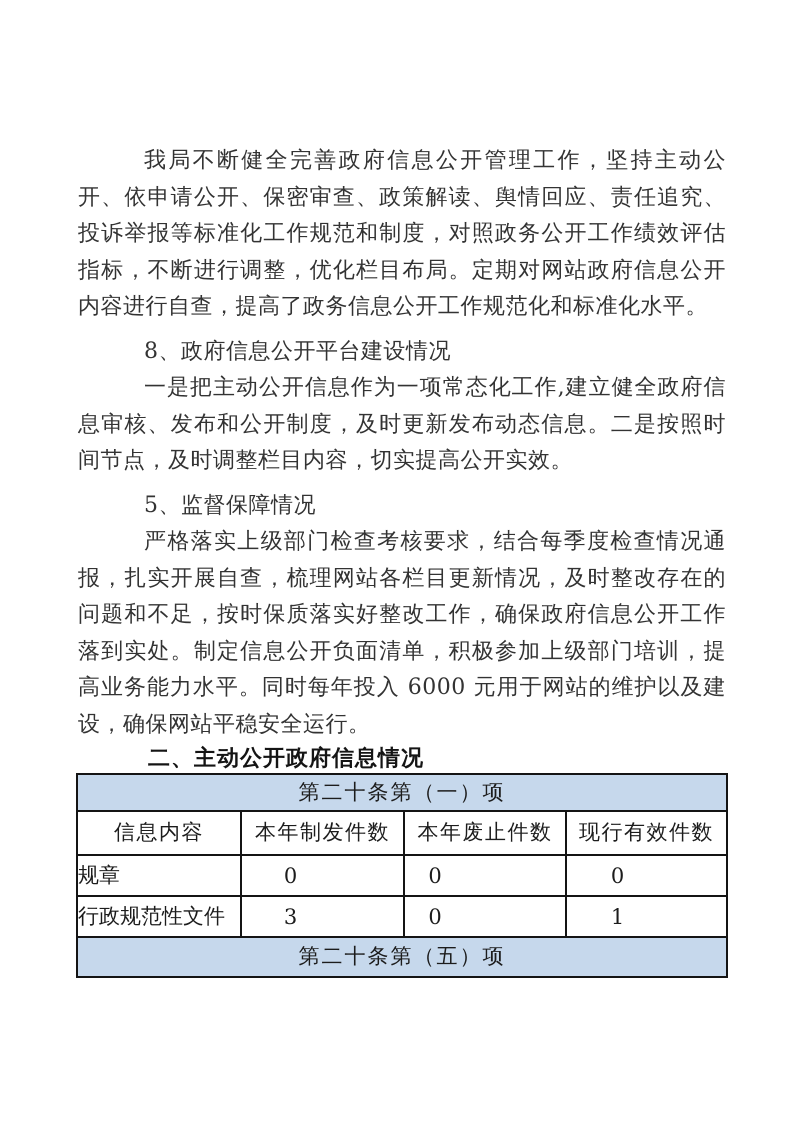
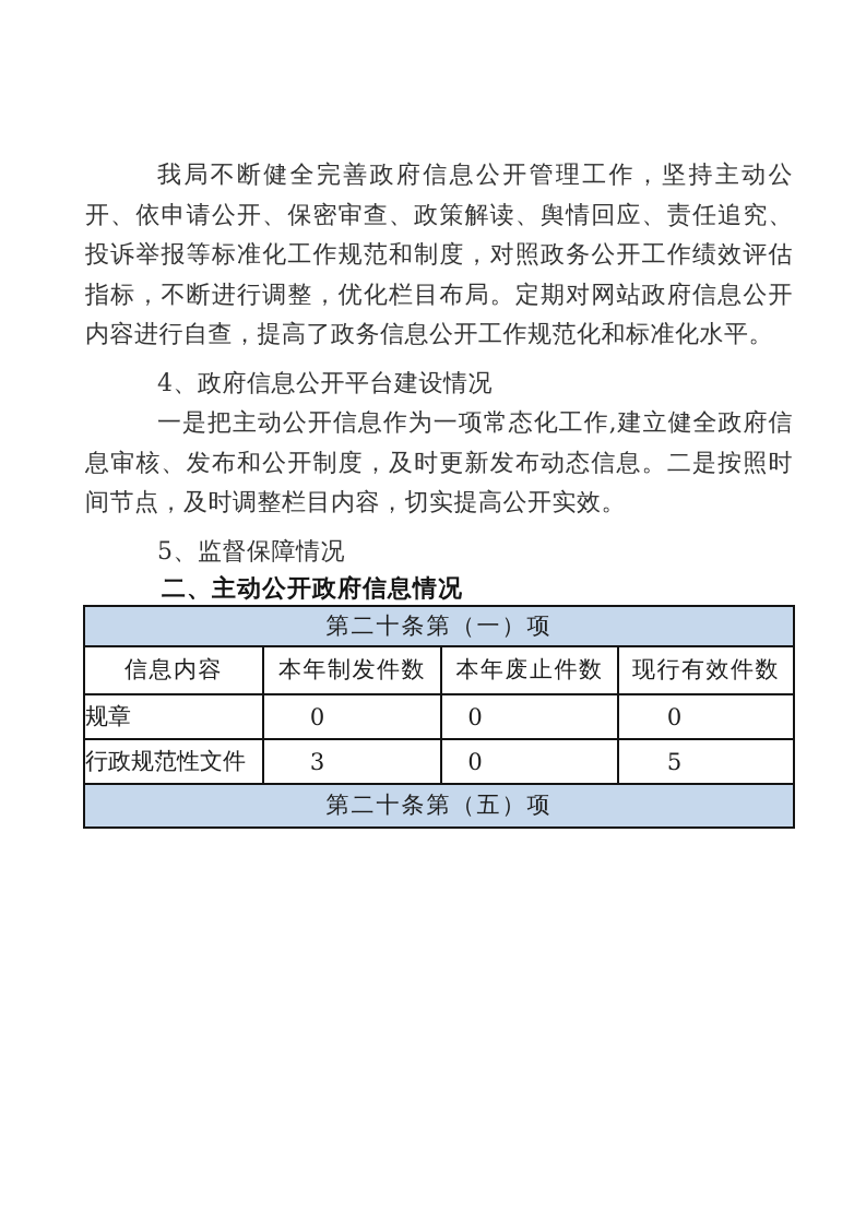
  我局不断健全完善政府信息公开管理工作，坚持主动公开、依申请公开、保密审查、政策解读、舆情回应、责任追究、投诉举报等标准化工作规范和制度，对照政务公开工作绩效评估指标，不断进行调整，优化栏目布局。定期对网站政府信息公开内容进行自查，提高了政务信息公开工作规范化和标准化水平。
- 8、政府信息公开平台建设情况
+ 4、政府信息公开平台建设情况
  一是把主动公开信息作为一项常态化工作,建立健全政府信息审核、发布和公开制度，及时更新发布动态信息。二是按照时间节点，及时调整栏目内容，切实提高公开实效。
  5、监督保障情况
- 严格落实上级部门检查考核要求，结合每季度检查情况通报，扎实开展自查，梳理网站各栏目更新情况，及时整改存在的问题和不足，按时保质落实好整改工作，确保政府信息公开工作落到实处。制定信息公开负面清单，积极参加上级部门培训，提高业务能力水平。同时每年投入 6000 元用于网站的维护以及建设，确保网站平稳安全运行。
  二、主动公开政府信息情况
  第二十条第（一）项
  信息内容	本年制发件数	本年废止件数	现行有效件数
  规章	0	0	0
- 行政规范性文件	3	0	1
+ 行政规范性文件	3	0	5
  第二十条第（五）项
